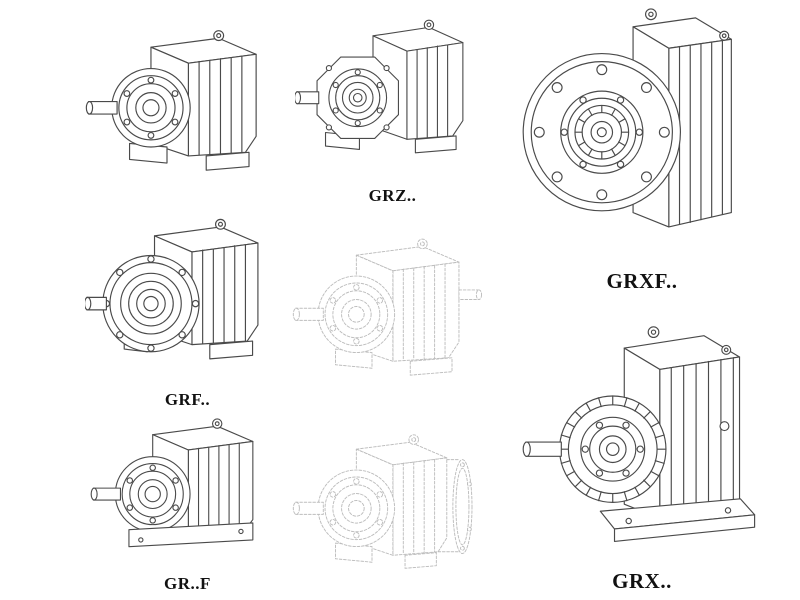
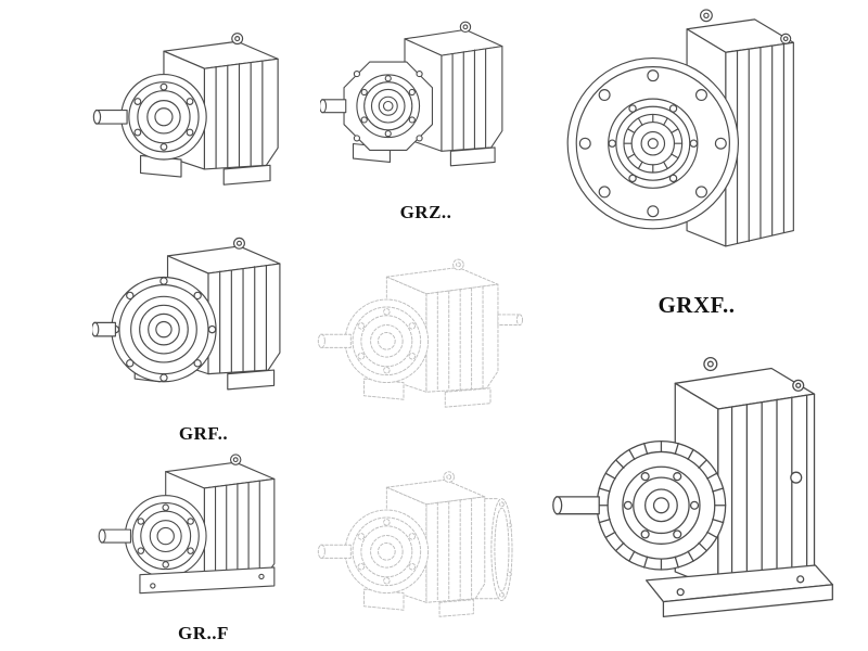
  GRZ..
  GRXF..
  GRF..
  GR..F
- GRX..
